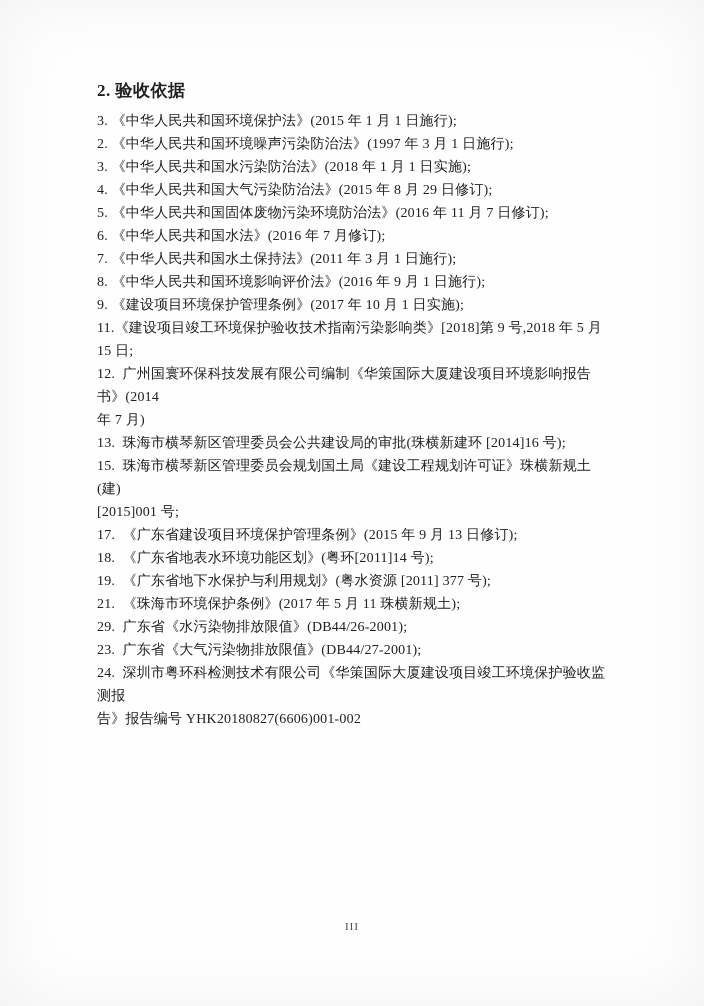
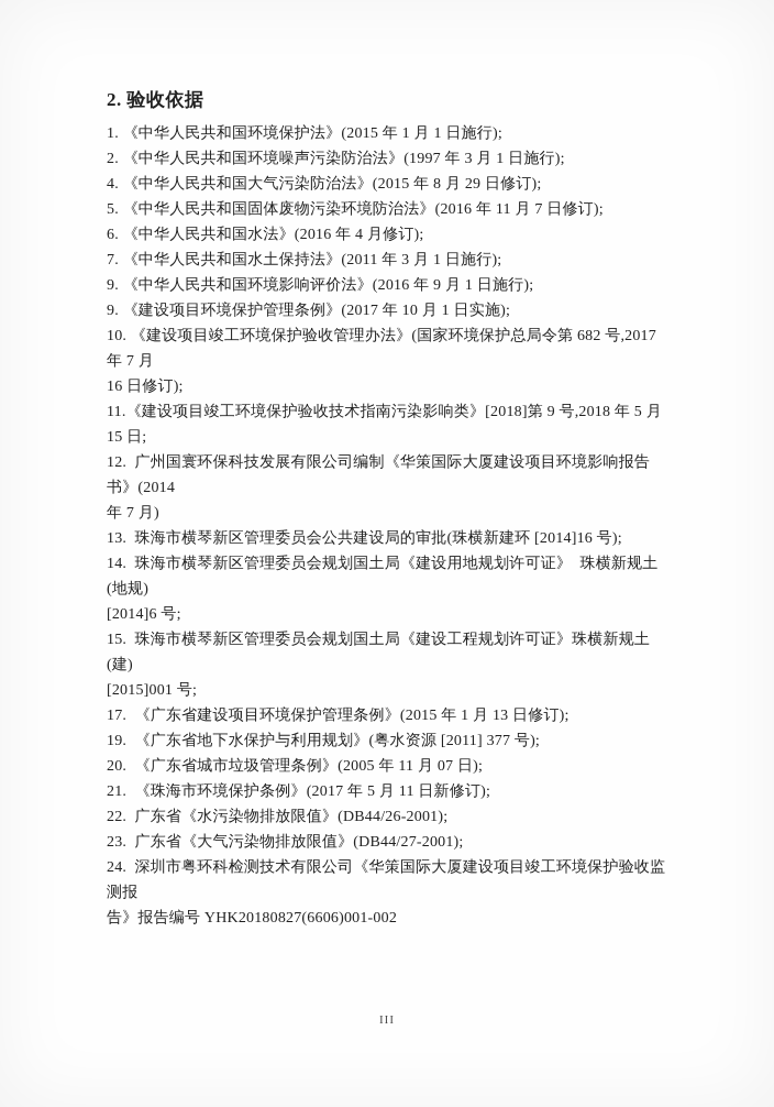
  2. 验收依据
- 3. 《中华人民共和国环境保护法》(2015 年 1 月 1 日施行);
+ 1. 《中华人民共和国环境保护法》(2015 年 1 月 1 日施行);
  2. 《中华人民共和国环境噪声污染防治法》(1997 年 3 月 1 日施行);
- 3. 《中华人民共和国水污染防治法》(2018 年 1 月 1 日实施);
  4. 《中华人民共和国大气污染防治法》(2015 年 8 月 29 日修订);
  5. 《中华人民共和国固体废物污染环境防治法》(2016 年 11 月 7 日修订);
- 6. 《中华人民共和国水法》(2016 年 7 月修订);
+ 6. 《中华人民共和国水法》(2016 年 4 月修订);
  7. 《中华人民共和国水土保持法》(2011 年 3 月 1 日施行);
- 8. 《中华人民共和国环境影响评价法》(2016 年 9 月 1 日施行);
+ 9. 《中华人民共和国环境影响评价法》(2016 年 9 月 1 日施行);
  9. 《建设项目环境保护管理条例》(2017 年 10 月 1 日实施);
+ 10. 《建设项目竣工环境保护验收管理办法》(国家环境保护总局令第 682 号,2017 年 7 月
+ 16 日修订);
  11.《建设项目竣工环境保护验收技术指南污染影响类》[2018]第 9 号,2018 年 5 月 15 日;
  12. 广州国寰环保科技发展有限公司编制《华策国际大厦建设项目环境影响报告书》(2014
  年 7 月)
  13. 珠海市横琴新区管理委员会公共建设局的审批(珠横新建环 [2014]16 号);
+ 14. 珠海市横琴新区管理委员会规划国土局《建设用地规划许可证》 珠横新规土(地规)
+ [2014]6 号;
  15. 珠海市横琴新区管理委员会规划国土局《建设工程规划许可证》珠横新规土(建)
  [2015]001 号;
- 17. 《广东省建设项目环境保护管理条例》(2015 年 9 月 13 日修订);
+ 17. 《广东省建设项目环境保护管理条例》(2015 年 1 月 13 日修订);
- 18. 《广东省地表水环境功能区划》(粤环[2011]14 号);
  19. 《广东省地下水保护与利用规划》(粤水资源 [2011] 377 号);
+ 20. 《广东省城市垃圾管理条例》(2005 年 11 月 07 日);
- 21. 《珠海市环境保护条例》(2017 年 5 月 11 珠横新规土);
+ 21. 《珠海市环境保护条例》(2017 年 5 月 11 日新修订);
- 29. 广东省《水污染物排放限值》(DB44/26-2001);
+ 22. 广东省《水污染物排放限值》(DB44/26-2001);
  23. 广东省《大气污染物排放限值》(DB44/27-2001);
  24. 深圳市粤环科检测技术有限公司《华策国际大厦建设项目竣工环境保护验收监测报
  告》报告编号 YHK20180827(6606)001-002
  III
